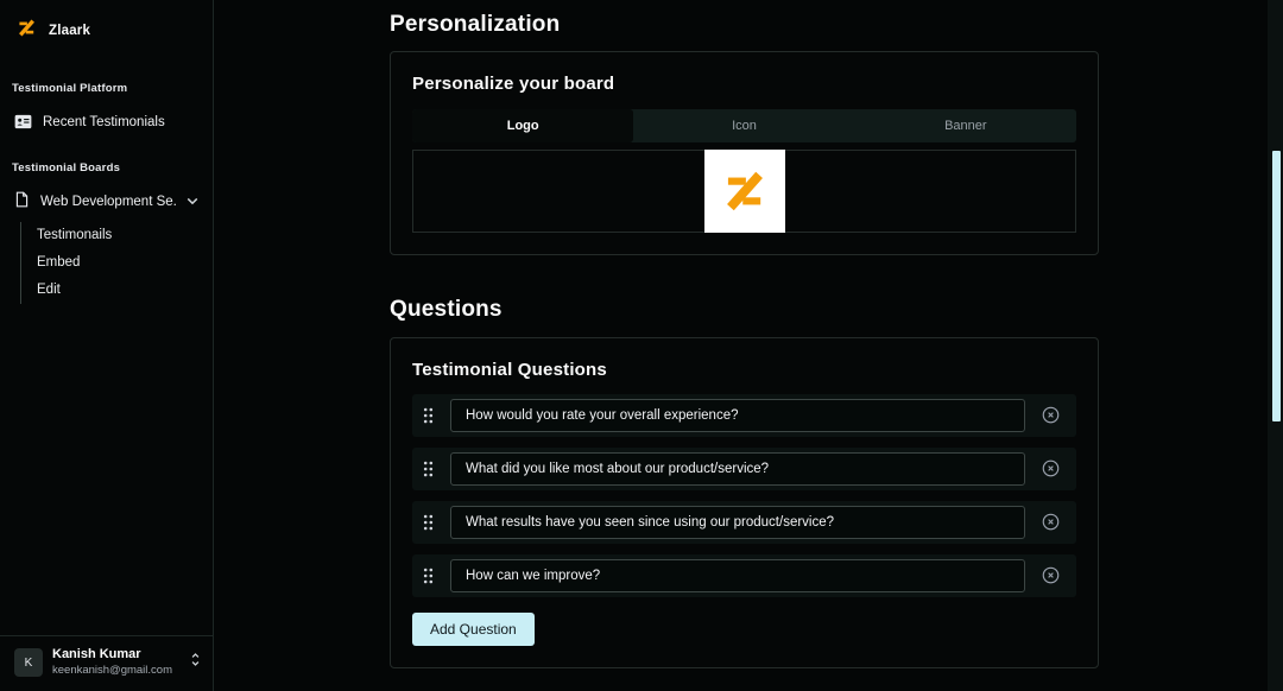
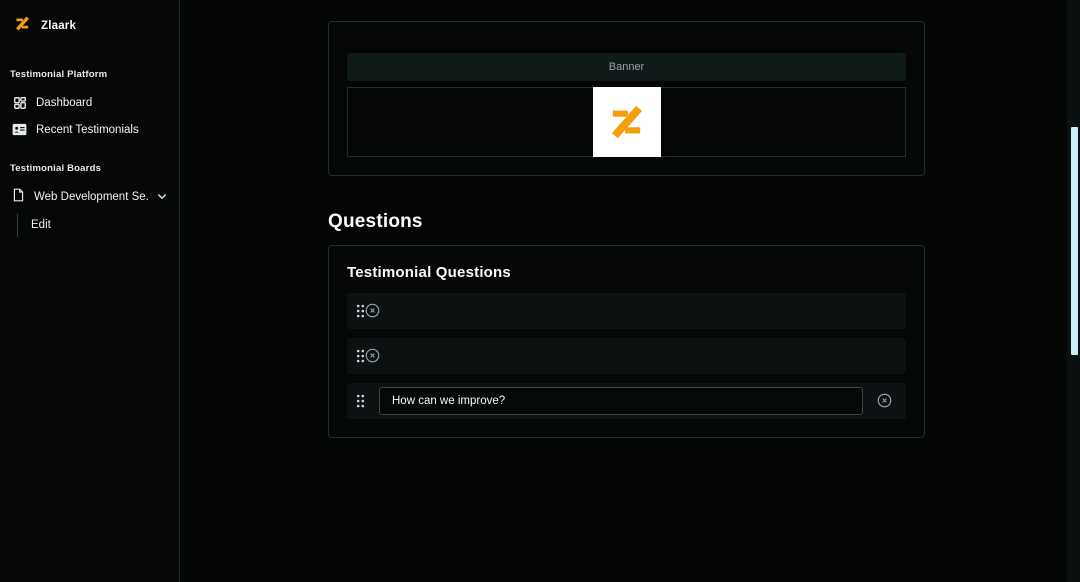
  Zlaark
  Testimonial Platform
+ Dashboard
  Recent Testimonials
  Testimonial Boards
  Web Development Se.
- Testimonails
- Embed
  Edit
- K
- Kanish Kumar
- keenkanish@gmail.com
- Personalization
- Personalize your board
- Logo
- Icon
  Banner
  Questions
  Testimonial Questions
- How would you rate your overall experience?
- What did you like most about our product/service?
- What results have you seen since using our product/service?
  How can we improve?
- Add Question
